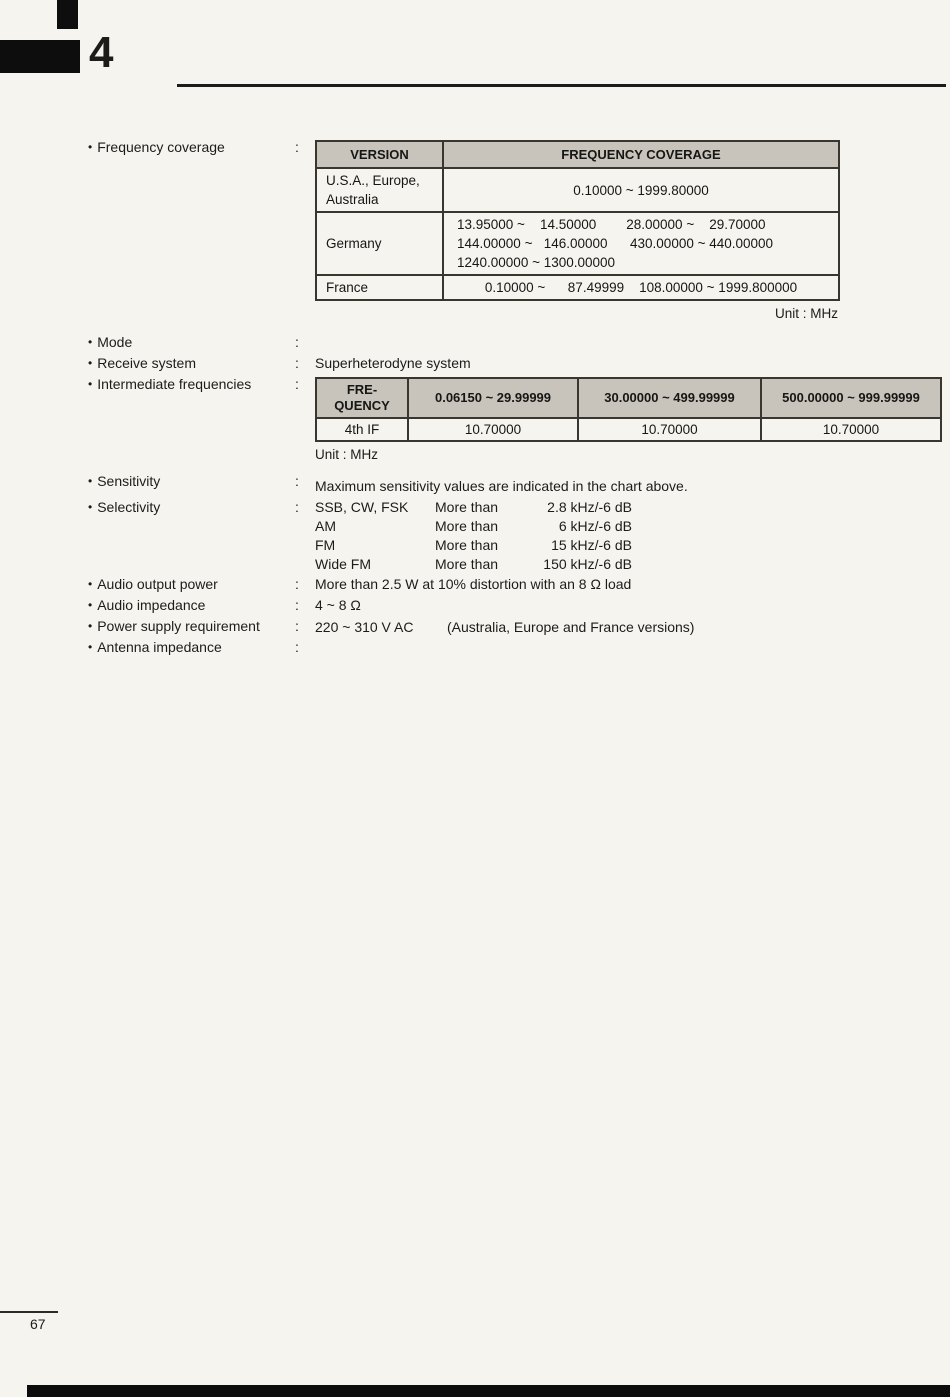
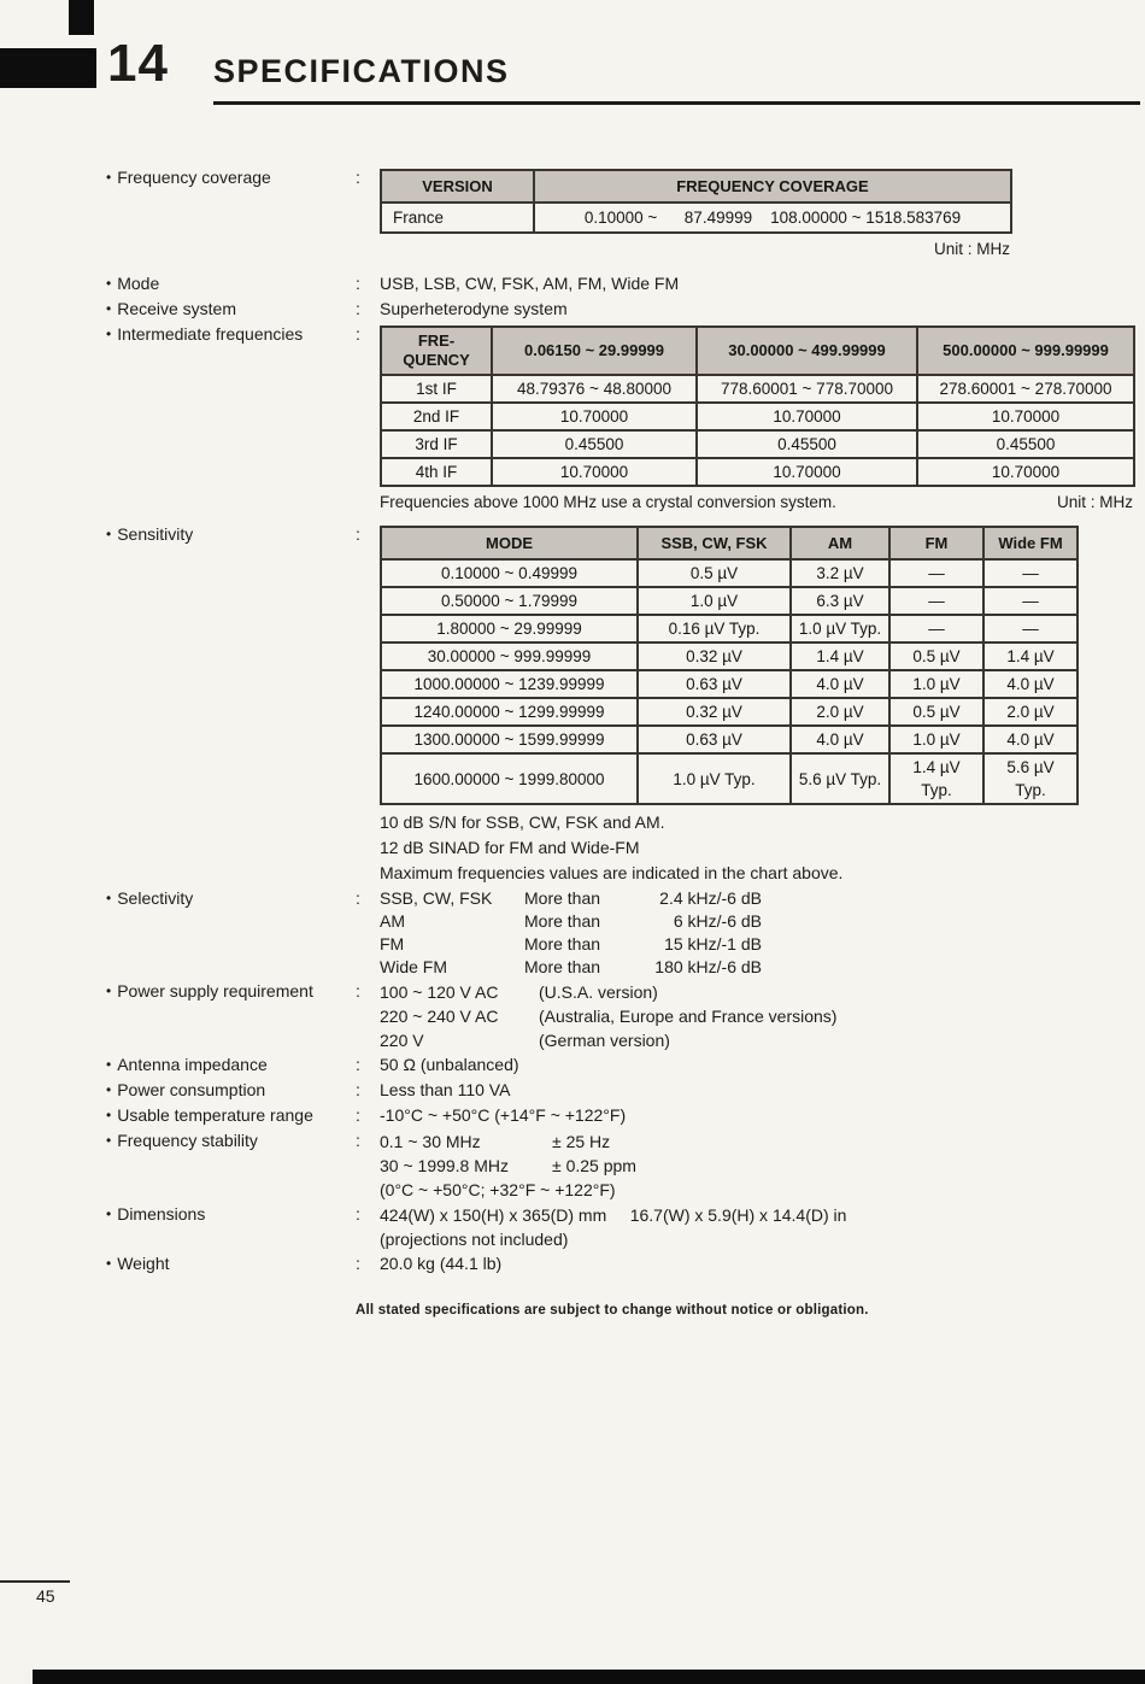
- 4
+ 14
+ SPECIFICATIONS
  Frequency coverage
  VERSION	FREQUENCY COVERAGE
- U.S.A., Europe, Australia	0.10000 ~ 1999.80000
- Germany	13.95000 ~ 14.50000 28.00000 ~ 29.70000 144.00000 ~ 146.00000 430.00000 ~ 440.00000 1240.00000 ~ 1300.00000
- France	0.10000 ~ 87.49999 108.00000 ~ 1999.800000
+ France	0.10000 ~ 87.49999 108.00000 ~ 1518.583769
  Unit : MHz
  Mode
+ USB, LSB, CW, FSK, AM, FM, Wide FM
  Receive system
  Superheterodyne system
  Intermediate frequencies
  FRE- QUENCY	0.06150 ~ 29.99999	30.00000 ~ 499.99999	500.00000 ~ 999.99999
+ 1st IF	48.79376 ~ 48.80000	778.60001 ~ 778.70000	278.60001 ~ 278.70000
+ 2nd IF	10.70000	10.70000	10.70000
+ 3rd IF	0.45500	0.45500	0.45500
  4th IF	10.70000	10.70000	10.70000
+ Frequencies above 1000 MHz use a crystal conversion system.
  Unit : MHz
  Sensitivity
+ MODE	SSB, CW, FSK	AM	FM	Wide FM
+ 0.10000 ~ 0.49999	0.5 µV	3.2 µV	—	—
+ 0.50000 ~ 1.79999	1.0 µV	6.3 µV	—	—
+ 1.80000 ~ 29.99999	0.16 µV Typ.	1.0 µV Typ.	—	—
+ 30.00000 ~ 999.99999	0.32 µV	1.4 µV	0.5 µV	1.4 µV
+ 1000.00000 ~ 1239.99999	0.63 µV	4.0 µV	1.0 µV	4.0 µV
+ 1240.00000 ~ 1299.99999	0.32 µV	2.0 µV	0.5 µV	2.0 µV
+ 1300.00000 ~ 1599.99999	0.63 µV	4.0 µV	1.0 µV	4.0 µV
+ 1600.00000 ~ 1999.80000	1.0 µV Typ.	5.6 µV Typ.	1.4 µV Typ.	5.6 µV Typ.
+ 10 dB S/N for SSB, CW, FSK and AM.
+ 12 dB SINAD for FM and Wide-FM
- Maximum sensitivity values are indicated in the chart above.
+ Maximum frequencies values are indicated in the chart above.
  Selectivity
  SSB, CW, FSK
  More than
- 2.8 kHz/-6 dB
+ 2.4 kHz/-6 dB
  AM
  More than
  6 kHz/-6 dB
  FM
  More than
- 15 kHz/-6 dB
+ 15 kHz/-1 dB
  Wide FM
  More than
- 150 kHz/-6 dB
+ 180 kHz/-6 dB
- Audio output power
- More than 2.5 W at 10% distortion with an 8 Ω load
- Audio impedance
- 4 ~ 8 Ω
  Power supply requirement
+ 100 ~ 120 V AC
+ (U.S.A. version)
- 220 ~ 310 V AC
+ 220 ~ 240 V AC
  (Australia, Europe and France versions)
+ 220 V
+ (German version)
  Antenna impedance
+ 50 Ω (unbalanced)
+ Power consumption
+ Less than 110 VA
+ Usable temperature range
+ -10°C ~ +50°C (+14°F ~ +122°F)
+ Frequency stability
+ 0.1 ~ 30 MHz
+ ± 25 Hz
+ 30 ~ 1999.8 MHz
+ ± 0.25 ppm
+ (0°C ~ +50°C; +32°F ~ +122°F)
+ Dimensions
+ 424(W) x 150(H) x 365(D) mm 16.7(W) x 5.9(H) x 14.4(D) in
+ (projections not included)
+ Weight
+ 20.0 kg (44.1 lb)
+ All stated specifications are subject to change without notice or obligation.
- 67
+ 45
